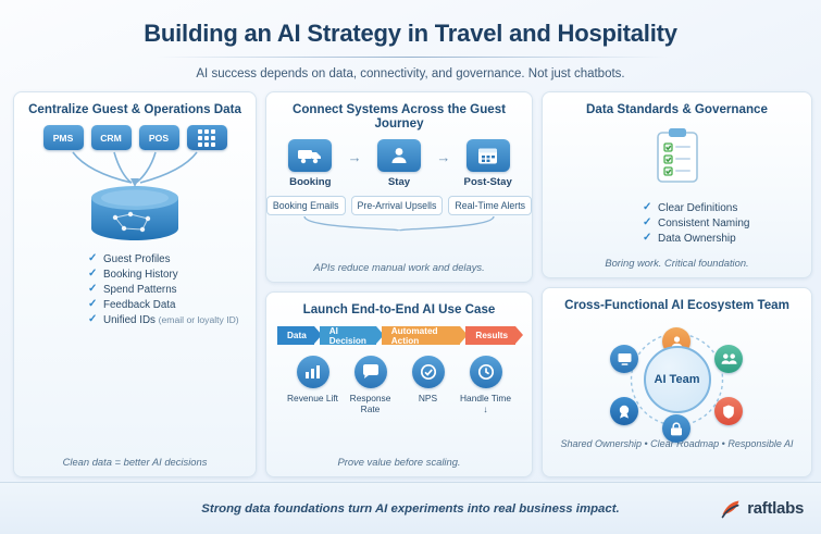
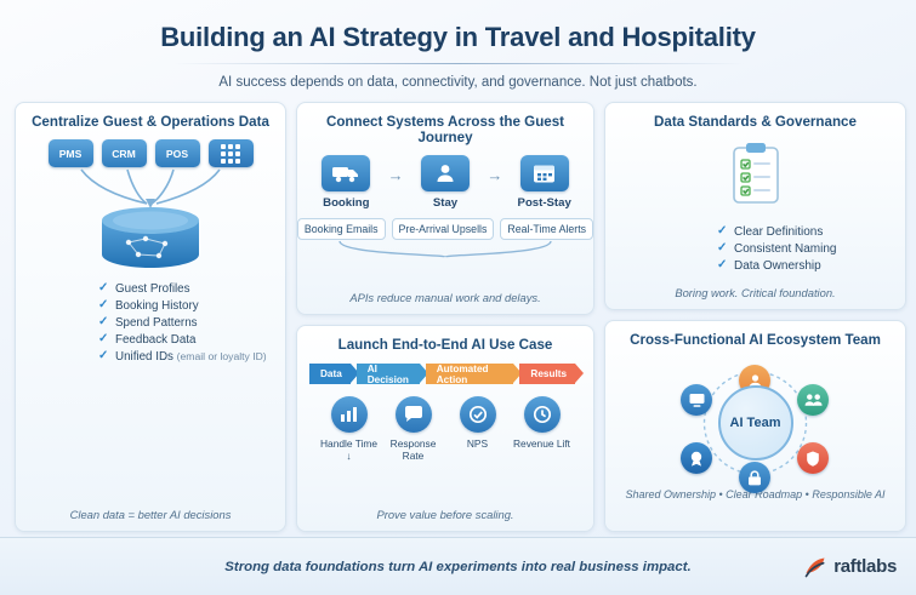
  Building an AI Strategy in Travel and Hospitality
  AI success depends on data, connectivity, and governance. Not just chatbots.
  Centralize Guest & Operations Data
  PMS
  CRM
  POS
  Guest Profiles
  Booking History
  Spend Patterns
  Feedback Data
  Unified IDs (email or loyalty ID)
  Clean data = better AI decisions
  Connect Systems Across the Guest Journey
  Booking
  →
  Stay
  →
  Post-Stay
  Booking Emails
  Pre-Arrival Upsells
  Real-Time Alerts
  APIs reduce manual work and delays.
  Launch End-to-End AI Use Case
  Data
  AI Decision
  Automated Action
  Results
- Revenue Lift
+ Handle Time ↓
  Response Rate
  NPS
- Handle Time ↓
+ Revenue Lift
  Prove value before scaling.
  Data Standards & Governance
  Clear Definitions
  Consistent Naming
  Data Ownership
  Boring work. Critical foundation.
  Cross-Functional AI Ecosystem Team
  AI Team
  Shared Ownership • Clear Roadmap • Responsible AI
  Strong data foundations turn AI experiments into real business impact.
  raftlabs
